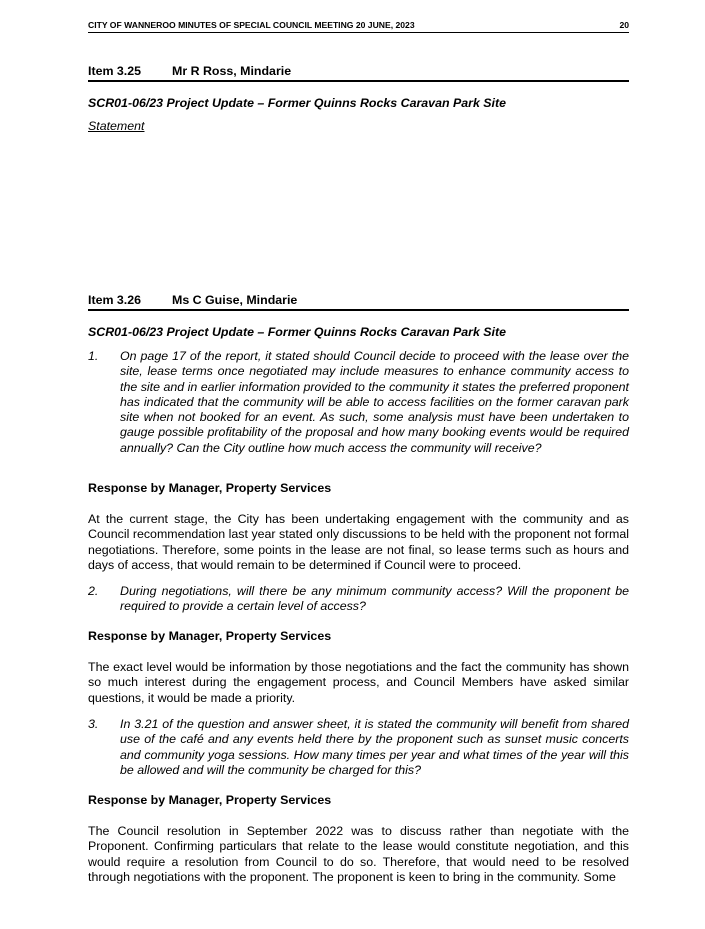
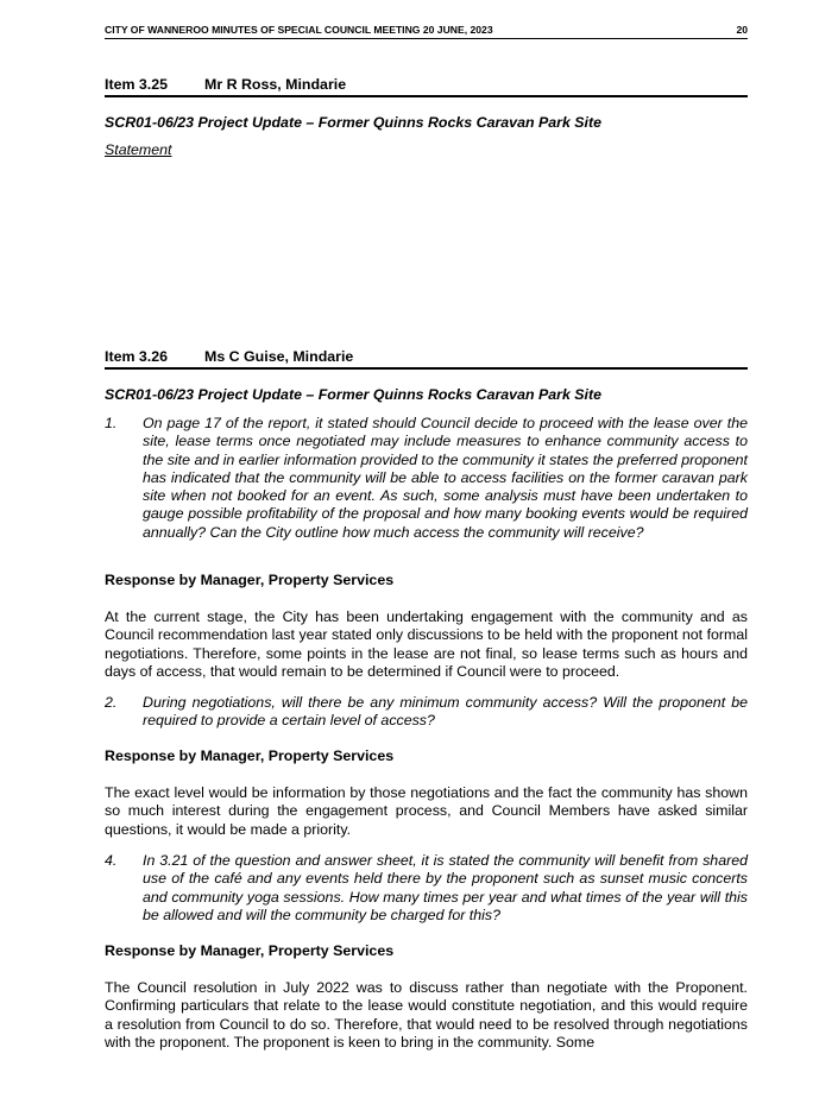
  CITY OF WANNEROO MINUTES OF SPECIAL COUNCIL MEETING 20 JUNE, 2023
  20
  Item 3.25
  Mr R Ross, Mindarie
  SCR01-06/23 Project Update – Former Quinns Rocks Caravan Park Site
  Statement
  Item 3.26
  Ms C Guise, Mindarie
  SCR01-06/23 Project Update – Former Quinns Rocks Caravan Park Site
  1.
  On page 17 of the report, it stated should Council decide to proceed with the lease over the site, lease terms once negotiated may include measures to enhance community access to the site and in earlier information provided to the community it states the preferred proponent has indicated that the community will be able to access facilities on the former caravan park site when not booked for an event. As such, some analysis must have been undertaken to gauge possible profitability of the proposal and how many booking events would be required annually? Can the City outline how much access the community will receive?
  Response by Manager, Property Services
  At the current stage, the City has been undertaking engagement with the community and as Council recommendation last year stated only discussions to be held with the proponent not formal negotiations. Therefore, some points in the lease are not final, so lease terms such as hours and days of access, that would remain to be determined if Council were to proceed.
  2.
  During negotiations, will there be any minimum community access? Will the proponent be required to provide a certain level of access?
  Response by Manager, Property Services
  The exact level would be information by those negotiations and the fact the community has shown so much interest during the engagement process, and Council Members have asked similar questions, it would be made a priority.
- 3.
+ 4.
  In 3.21 of the question and answer sheet, it is stated the community will benefit from shared use of the café and any events held there by the proponent such as sunset music concerts and community yoga sessions. How many times per year and what times of the year will this be allowed and will the community be charged for this?
  Response by Manager, Property Services
- The Council resolution in September 2022 was to discuss rather than negotiate with the Proponent. Confirming particulars that relate to the lease would constitute negotiation, and this would require a resolution from Council to do so. Therefore, that would need to be resolved through negotiations with the proponent. The proponent is keen to bring in the community. Some
+ The Council resolution in July 2022 was to discuss rather than negotiate with the Proponent. Confirming particulars that relate to the lease would constitute negotiation, and this would require a resolution from Council to do so. Therefore, that would need to be resolved through negotiations with the proponent. The proponent is keen to bring in the community. Some
